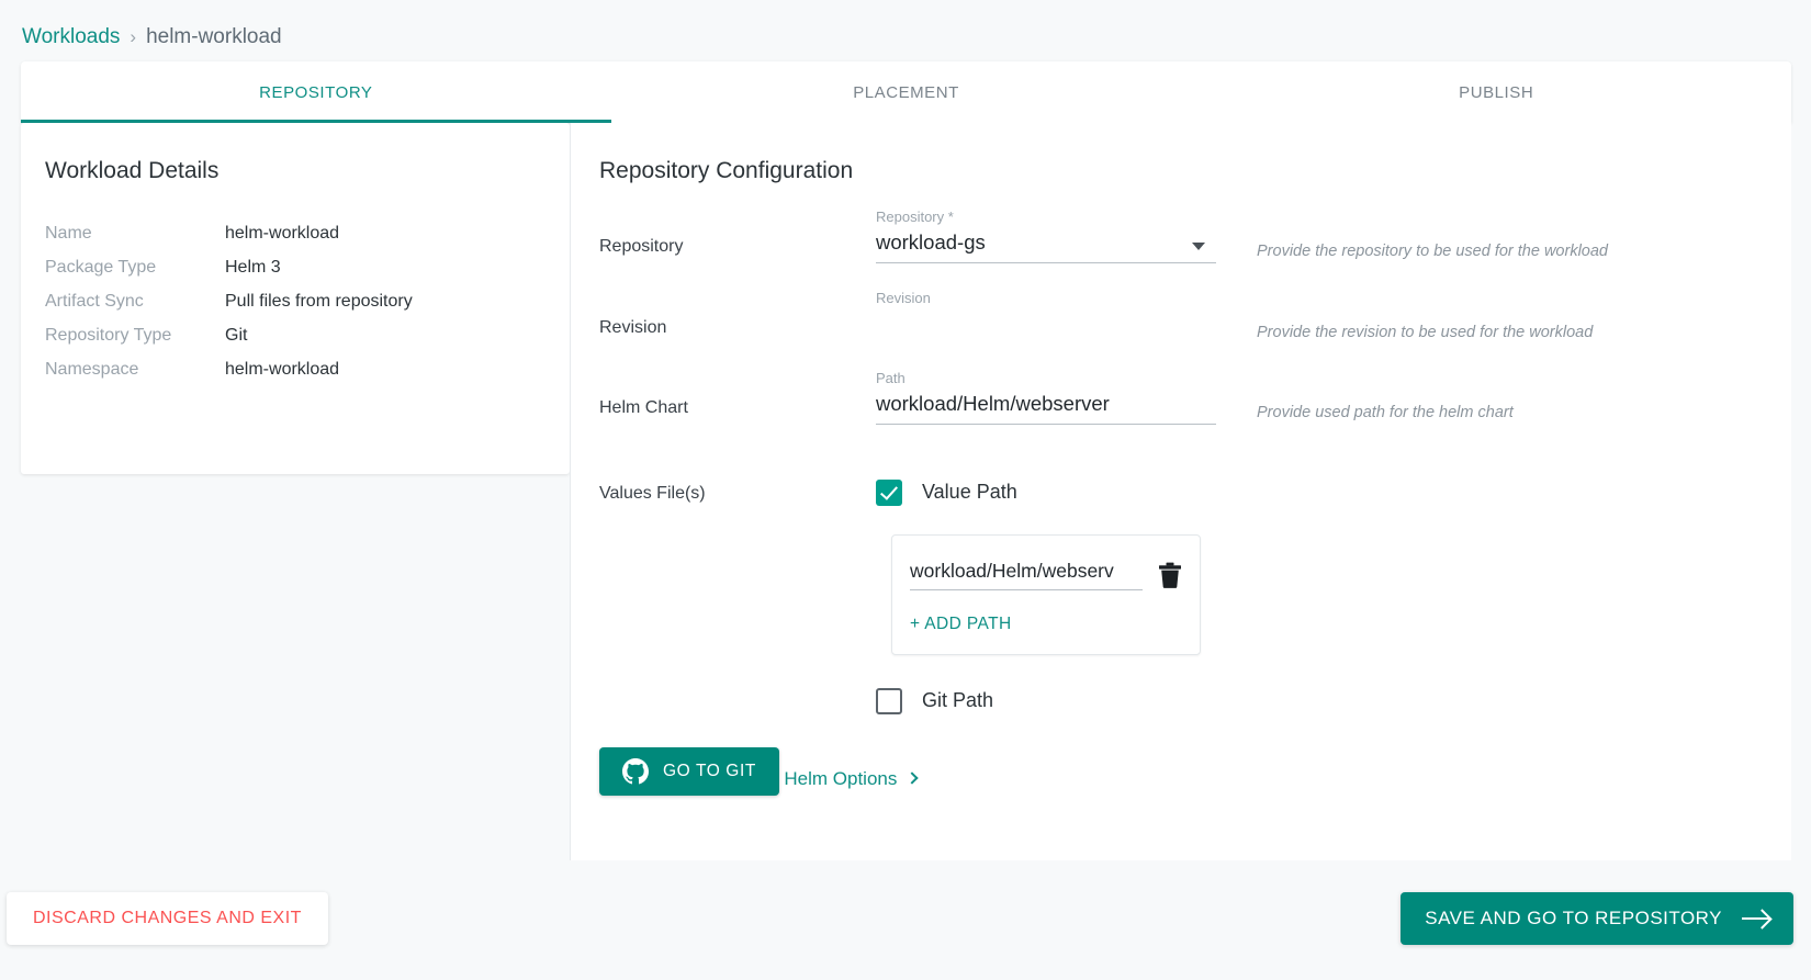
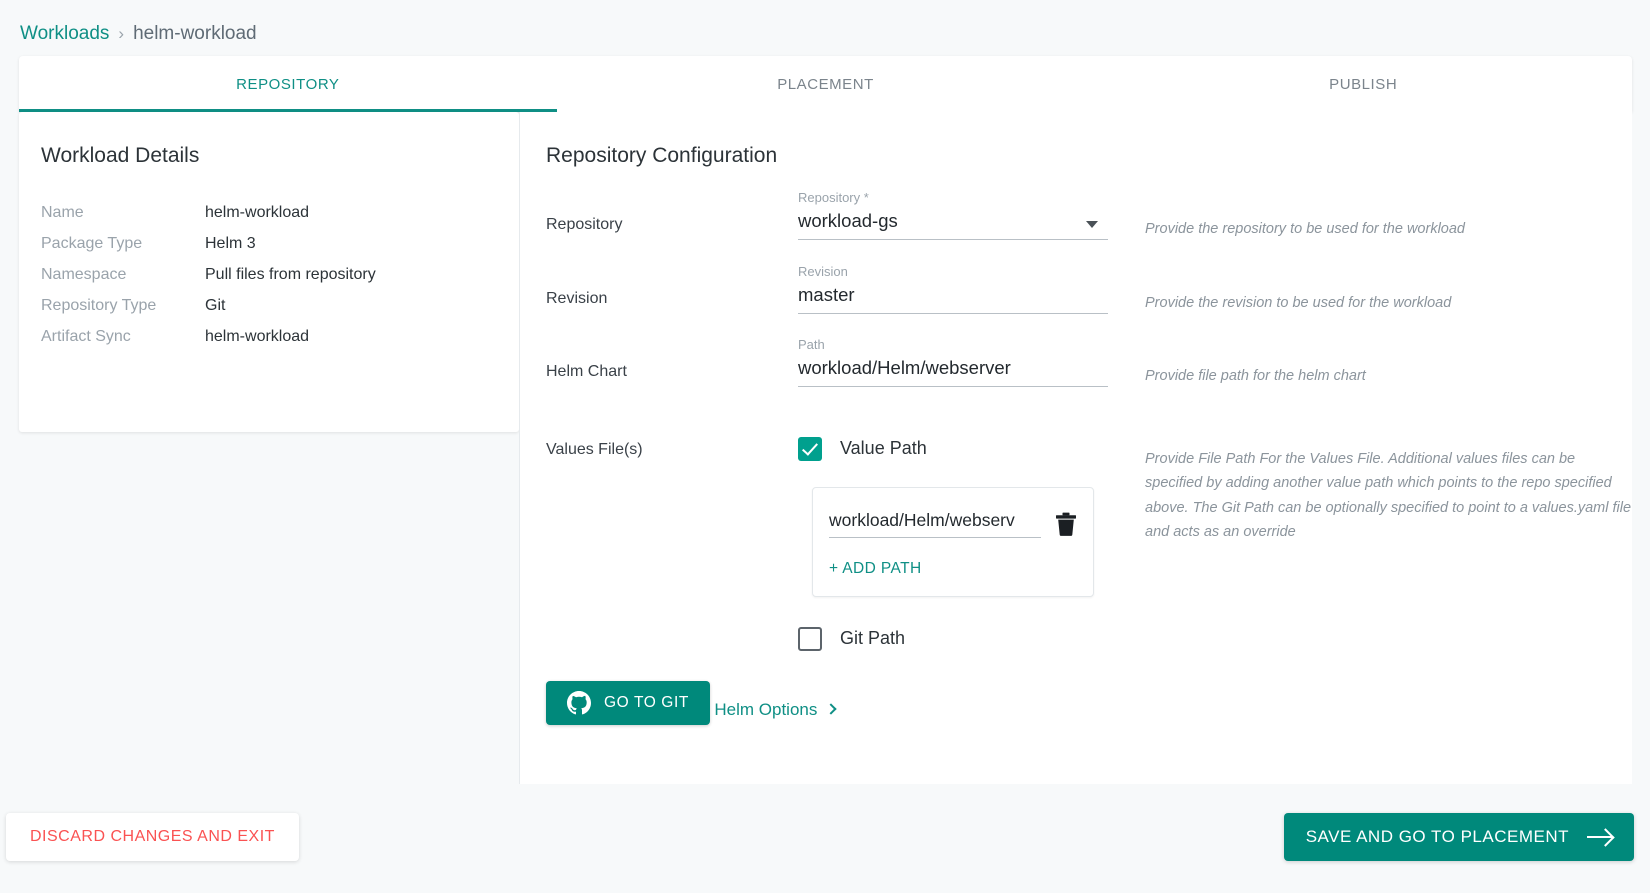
  Workloads
  ›
  helm-workload
  REPOSITORY
  PLACEMENT
  PUBLISH
  Workload Details
  Name	helm-workload
  Package Type	Helm 3
- Artifact Sync	Pull files from repository
+ Namespace	Pull files from repository
  Repository Type	Git
- Namespace	helm-workload
+ Artifact Sync	helm-workload
  Repository Configuration
  Repository
  Repository *
  workload-gs
  Provide the repository to be used for the workload
  Revision
  Revision
+ master
  Provide the revision to be used for the workload
  Helm Chart
  Path
  workload/Helm/webserver
- Provide used path for the helm chart
+ Provide file path for the helm chart
  Values File(s)
  Value Path
  workload/Helm/webserv
  + ADD PATH
  Git Path
+ Provide File Path For the Values File. Additional values files can be specified by adding another value path which points to the repo specified above. The Git Path can be optionally specified to point to a values.yaml file and acts as an override
  GO TO GIT
  Helm Options
  DISCARD CHANGES AND EXIT
- SAVE AND GO TO REPOSITORY
+ SAVE AND GO TO PLACEMENT
